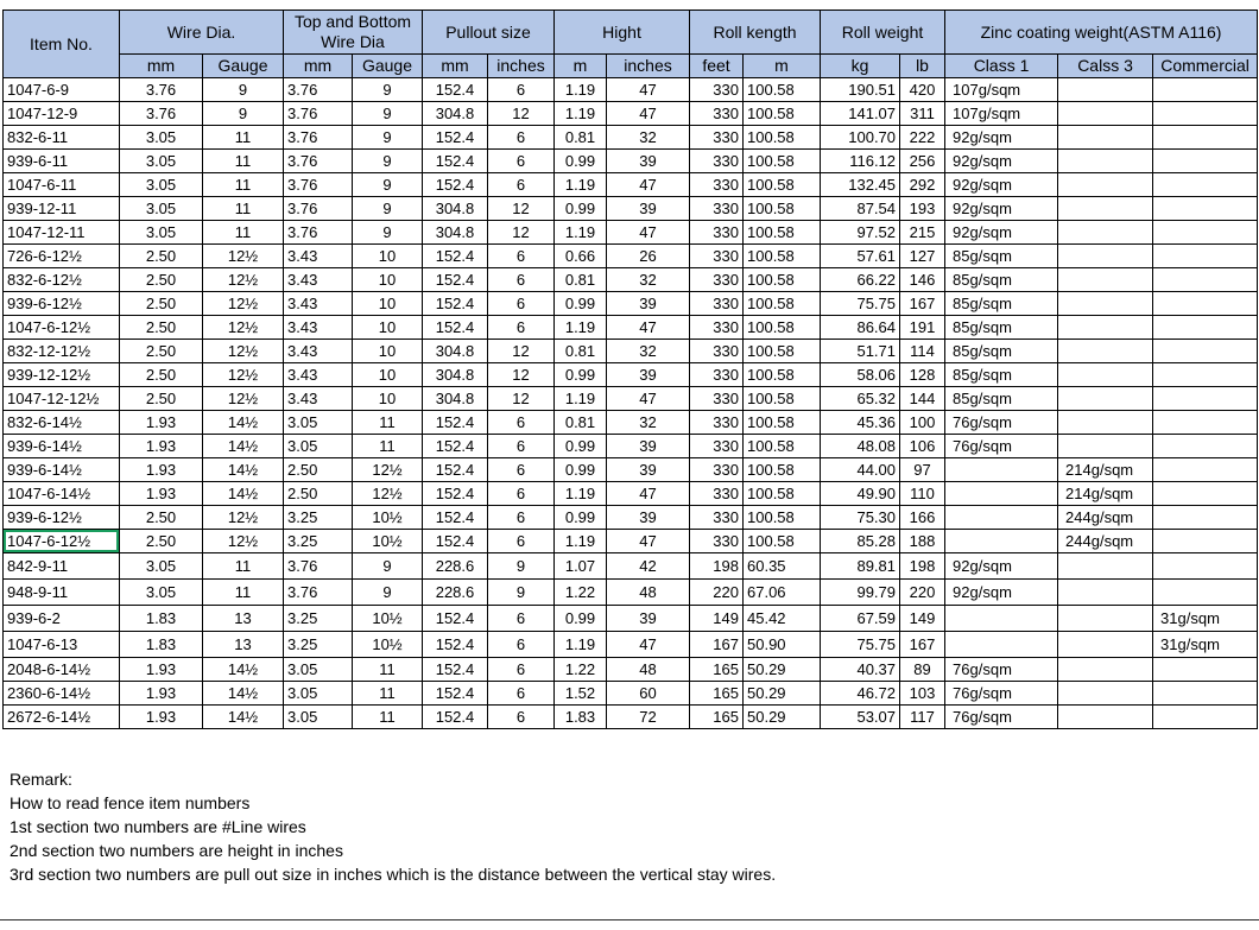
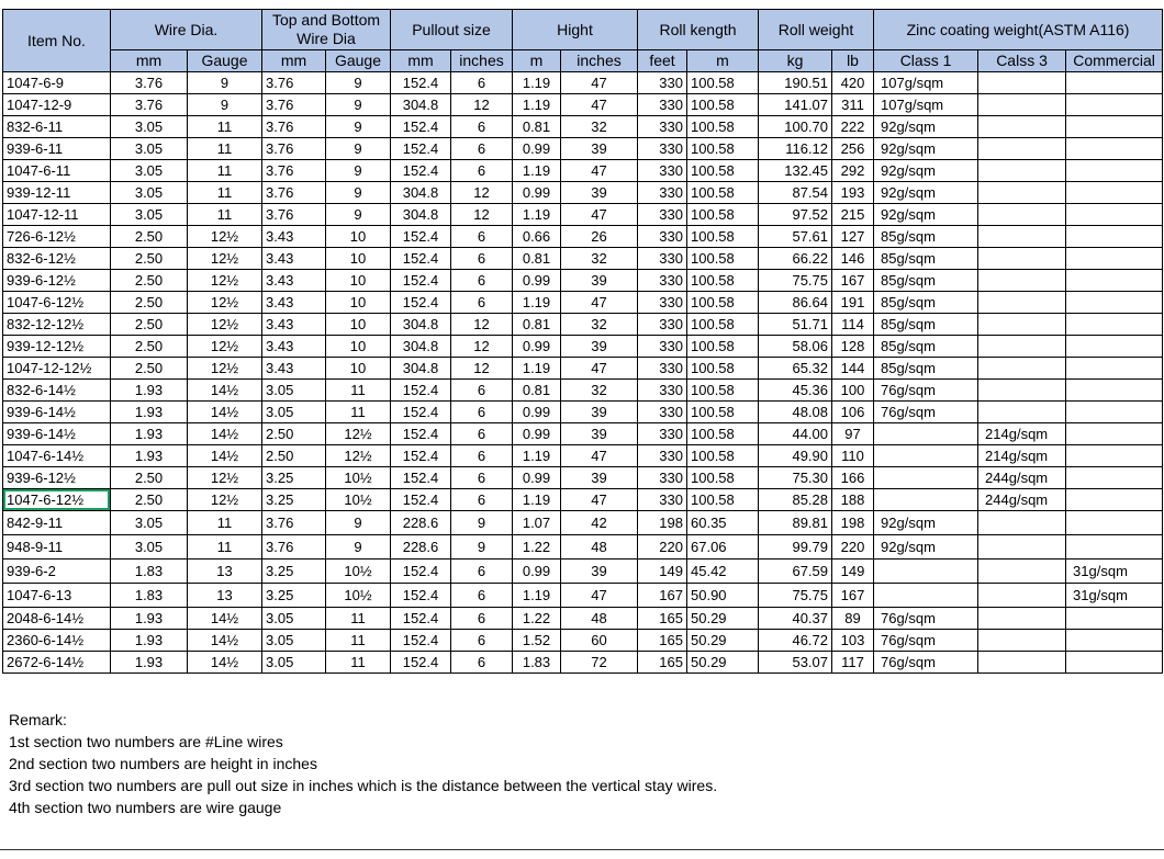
  Item No.	Wire Dia.	Top and Bottom Wire Dia	Pullout size	Hight	Roll kength	Roll weight	Zinc coating weight(ASTM A116)
  mm	Gauge	mm	Gauge	mm	inches	m	inches	feet	m	kg	lb	Class 1	Calss 3	Commercial
  1047-6-9	3.76	9	3.76	9	152.4	6	1.19	47	330	100.58	190.51	420	107g/sqm
  1047-12-9	3.76	9	3.76	9	304.8	12	1.19	47	330	100.58	141.07	311	107g/sqm
  832-6-11	3.05	11	3.76	9	152.4	6	0.81	32	330	100.58	100.70	222	92g/sqm
  939-6-11	3.05	11	3.76	9	152.4	6	0.99	39	330	100.58	116.12	256	92g/sqm
  1047-6-11	3.05	11	3.76	9	152.4	6	1.19	47	330	100.58	132.45	292	92g/sqm
  939-12-11	3.05	11	3.76	9	304.8	12	0.99	39	330	100.58	87.54	193	92g/sqm
  1047-12-11	3.05	11	3.76	9	304.8	12	1.19	47	330	100.58	97.52	215	92g/sqm
  726-6-12½	2.50	12½	3.43	10	152.4	6	0.66	26	330	100.58	57.61	127	85g/sqm
  832-6-12½	2.50	12½	3.43	10	152.4	6	0.81	32	330	100.58	66.22	146	85g/sqm
  939-6-12½	2.50	12½	3.43	10	152.4	6	0.99	39	330	100.58	75.75	167	85g/sqm
  1047-6-12½	2.50	12½	3.43	10	152.4	6	1.19	47	330	100.58	86.64	191	85g/sqm
  832-12-12½	2.50	12½	3.43	10	304.8	12	0.81	32	330	100.58	51.71	114	85g/sqm
  939-12-12½	2.50	12½	3.43	10	304.8	12	0.99	39	330	100.58	58.06	128	85g/sqm
  1047-12-12½	2.50	12½	3.43	10	304.8	12	1.19	47	330	100.58	65.32	144	85g/sqm
  832-6-14½	1.93	14½	3.05	11	152.4	6	0.81	32	330	100.58	45.36	100	76g/sqm
  939-6-14½	1.93	14½	3.05	11	152.4	6	0.99	39	330	100.58	48.08	106	76g/sqm
  939-6-14½	1.93	14½	2.50	12½	152.4	6	0.99	39	330	100.58	44.00	97		214g/sqm
  1047-6-14½	1.93	14½	2.50	12½	152.4	6	1.19	47	330	100.58	49.90	110		214g/sqm
  939-6-12½	2.50	12½	3.25	10½	152.4	6	0.99	39	330	100.58	75.30	166		244g/sqm
  1047-6-12½	2.50	12½	3.25	10½	152.4	6	1.19	47	330	100.58	85.28	188		244g/sqm
  842-9-11	3.05	11	3.76	9	228.6	9	1.07	42	198	60.35	89.81	198	92g/sqm
  948-9-11	3.05	11	3.76	9	228.6	9	1.22	48	220	67.06	99.79	220	92g/sqm
  939-6-2	1.83	13	3.25	10½	152.4	6	0.99	39	149	45.42	67.59	149			31g/sqm
  1047-6-13	1.83	13	3.25	10½	152.4	6	1.19	47	167	50.90	75.75	167			31g/sqm
  2048-6-14½	1.93	14½	3.05	11	152.4	6	1.22	48	165	50.29	40.37	89	76g/sqm
  2360-6-14½	1.93	14½	3.05	11	152.4	6	1.52	60	165	50.29	46.72	103	76g/sqm
  2672-6-14½	1.93	14½	3.05	11	152.4	6	1.83	72	165	50.29	53.07	117	76g/sqm
  Remark:
- How to read fence item numbers
  1st section two numbers are #Line wires
  2nd section two numbers are height in inches
  3rd section two numbers are pull out size in inches which is the distance between the vertical stay wires.
+ 4th section two numbers are wire gauge
